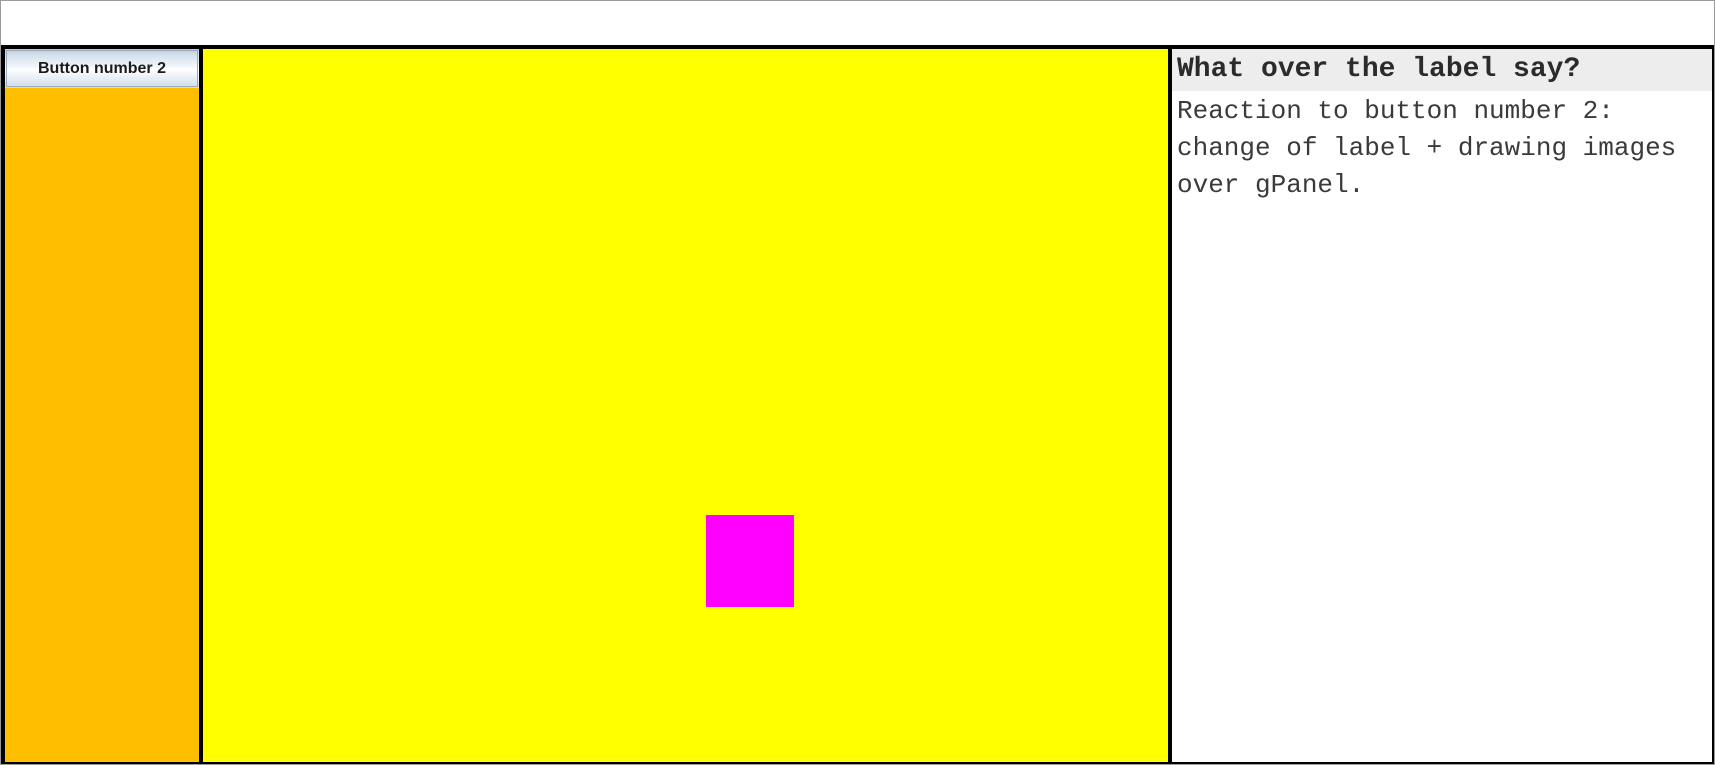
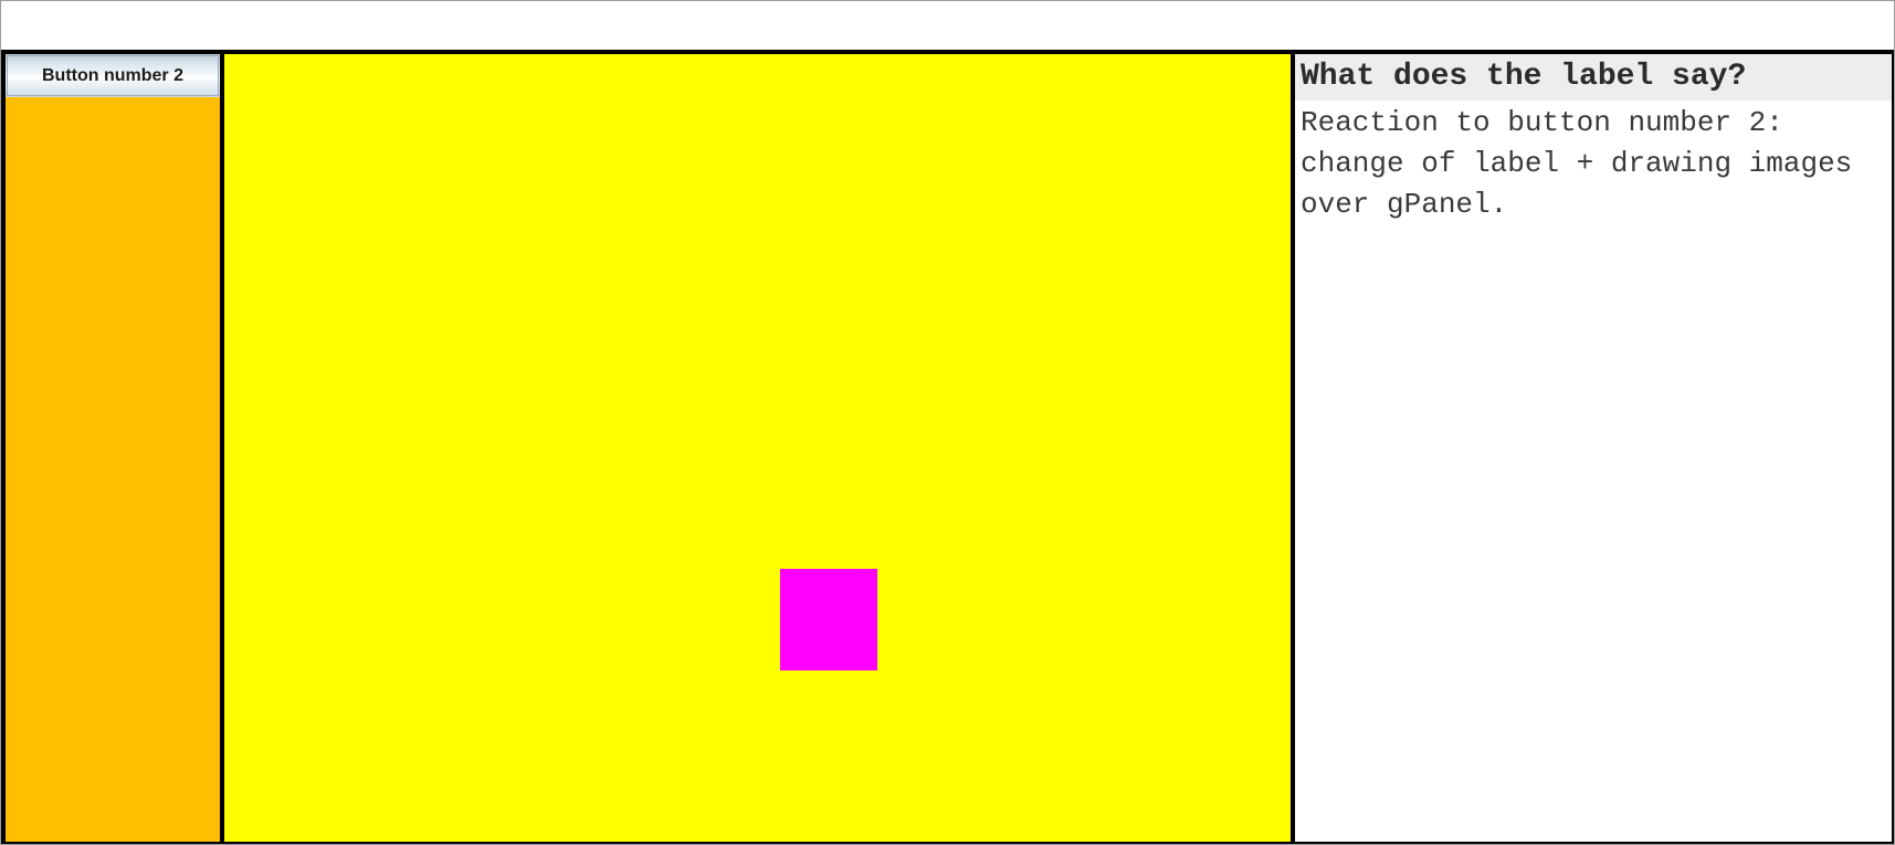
  Button number 2
- What over the label say?
+ What does the label say?
  Reaction to button number 2: change of label + drawing images over gPanel.
